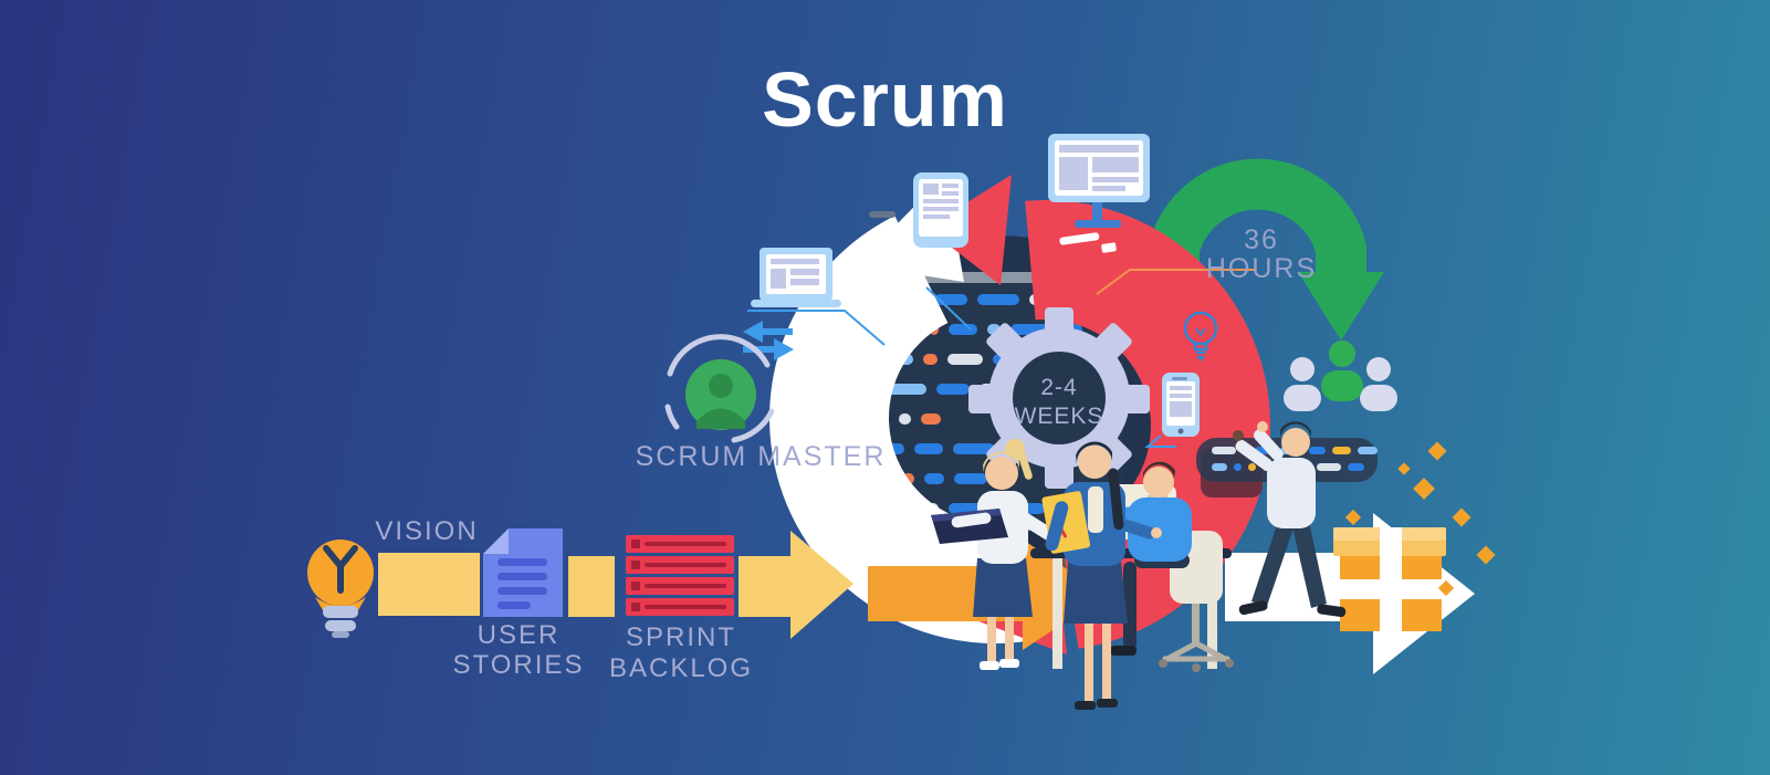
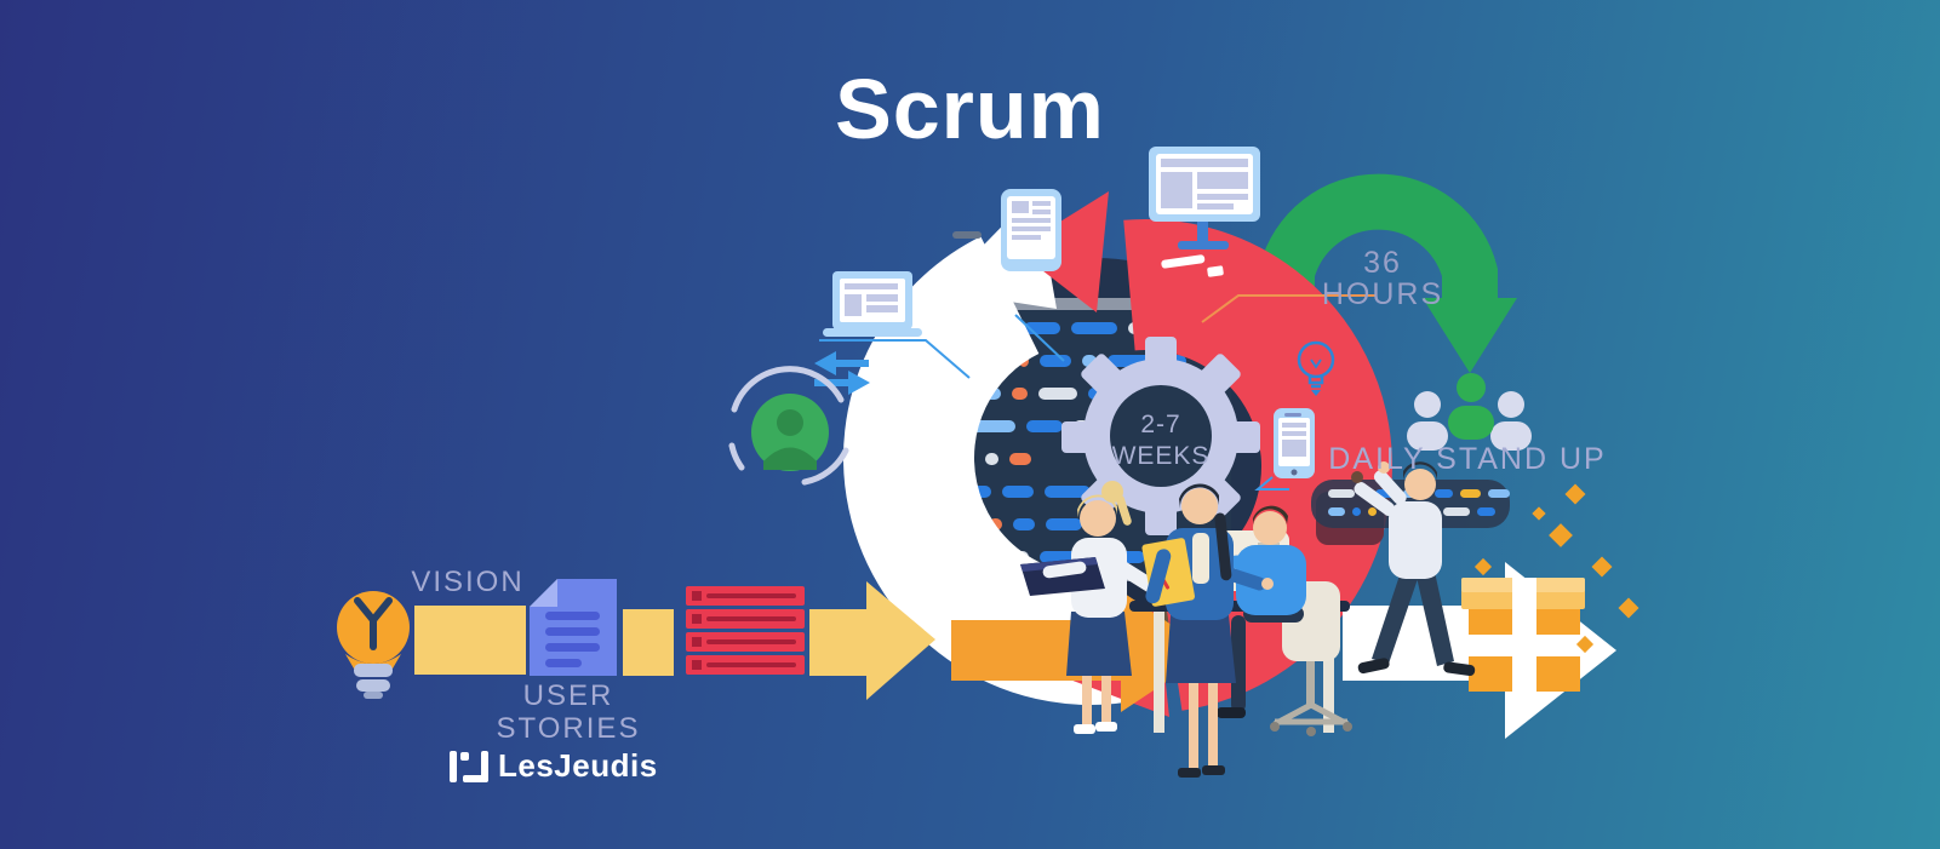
  Scrum
  VISION
  USER
  STORIES
- SPRINT BACKLOG
- SCRUM MASTER
- 2-4
+ 2-7
  WEEKS
  36
  HOURS
+ DAILY STAND UP
+ LesJeudis
